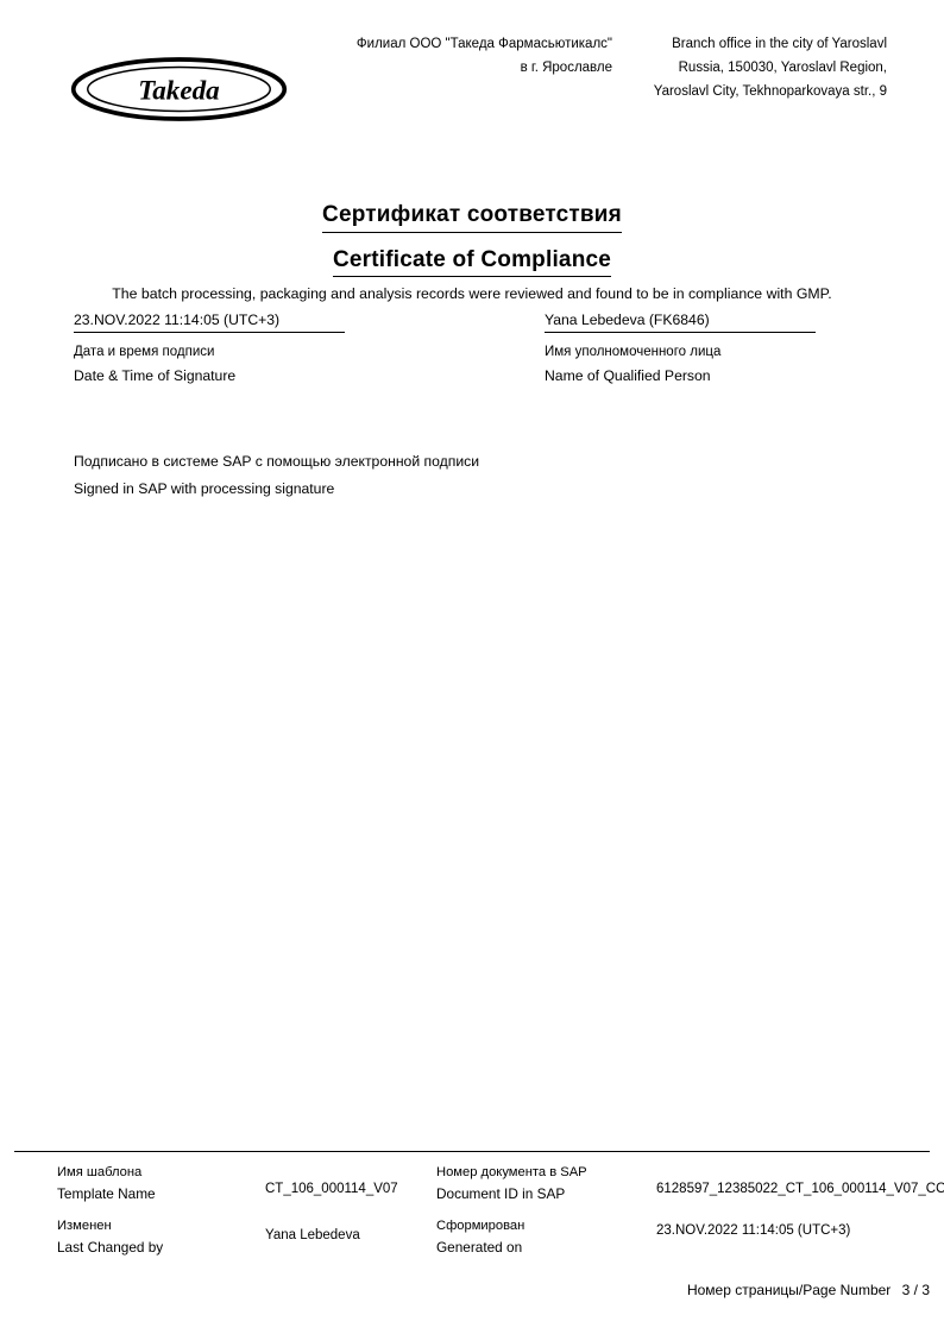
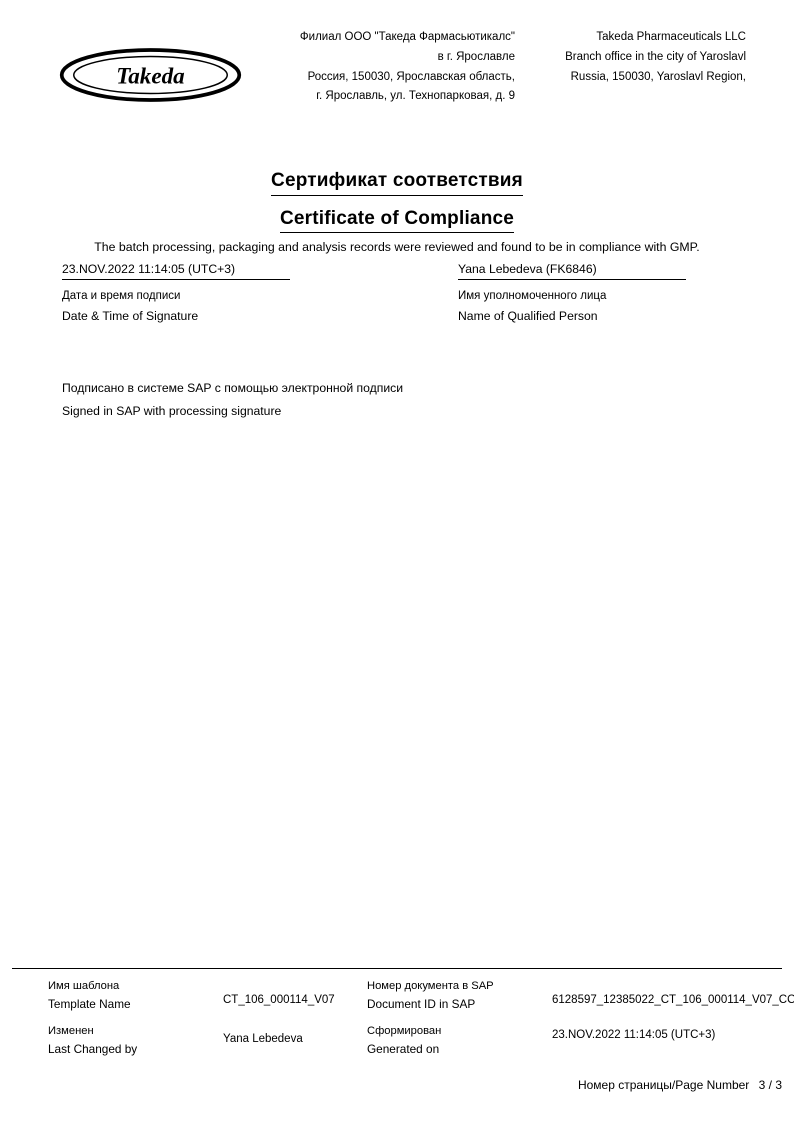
  Takeda
  Филиал ООО "Такеда Фармасьютикалс"
  в г. Ярославле
+ Россия, 150030, Ярославская область,
+ г. Ярославль, ул. Технопарковая, д. 9
+ Takeda Pharmaceuticals LLC
  Branch office in the city of Yaroslavl
  Russia, 150030, Yaroslavl Region,
- Yaroslavl City, Tekhnoparkovaya str., 9
  Сертификат соответствия
  Certificate of Compliance
  The batch processing, packaging and analysis records were reviewed and found to be in compliance with GMP.
  23.NOV.2022 11:14:05 (UTC+3)
  Дата и время подписи
  Date & Time of Signature
  Yana Lebedeva (FK6846)
  Имя уполномоченного лица
  Name of Qualified Person
  Подписано в системе SAP с помощью электронной подписи
  Signed in SAP with processing signature
  Имя шаблона
  Template Name
  Изменен
  Last Changed by
  CT_106_000114_V07
  Yana Lebedeva
  Номер документа в SAP
  Document ID in SAP
  Сформирован
  Generated on
  6128597_12385022_CT_106_000114_V07_CO
  23.NOV.2022 11:14:05 (UTC+3)
  Номер страницы/Page Number 3 / 3
